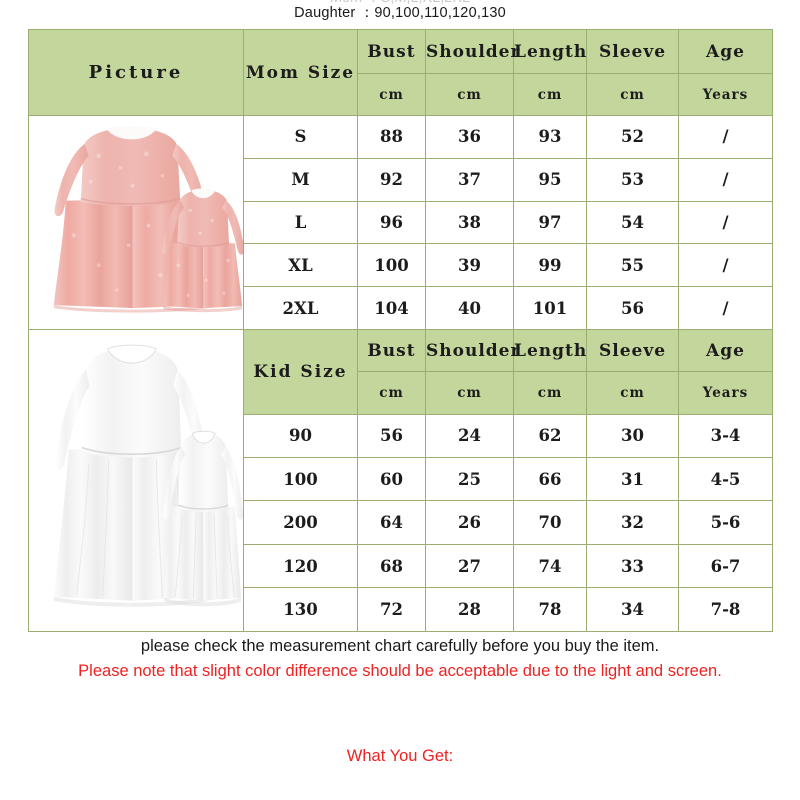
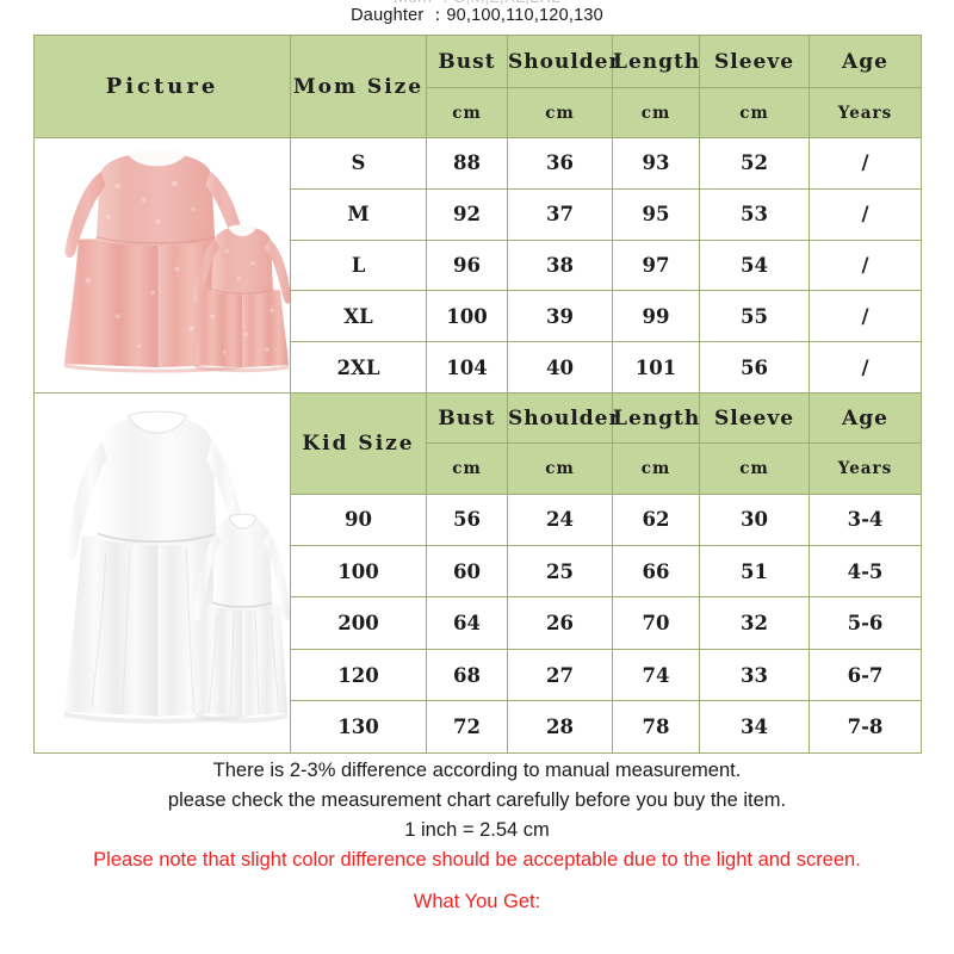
  Daughter ：90,100,110,120,130
  Picture	Mom Size	Bust	Shoulde	Length	Sleeve	Age
  cm	cm	cm	cm	Years
  	S	88	36	93	52	/
  M	92	37	95	53	/
  L	96	38	97	54	/
  XL	100	39	99	55	/
  2XL	104	40	101	56	/
  	Kid Size	Bust	Shoulde	Length	Sleeve	Age
  cm	cm	cm	cm	Years
  90	56	24	62	30	3-4
- 100	60	25	66	31	4-5
+ 100	60	25	66	51	4-5
  200	64	26	70	32	5-6
  120	68	27	74	33	6-7
  130	72	28	78	34	7-8
+ There is 2-3% difference according to manual measurement.
  please check the measurement chart carefully before you buy the item.
+ 1 inch = 2.54 cm
  Please note that slight color difference should be acceptable due to the light and screen.
  What You Get:
